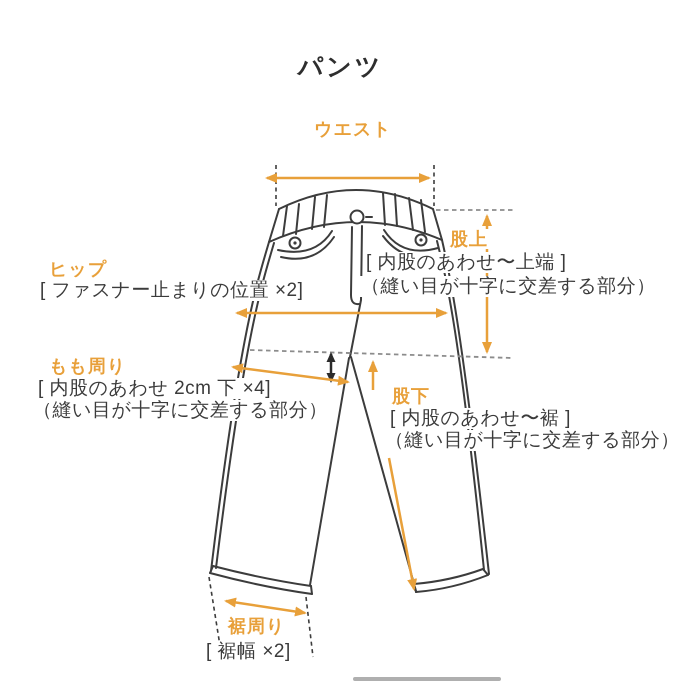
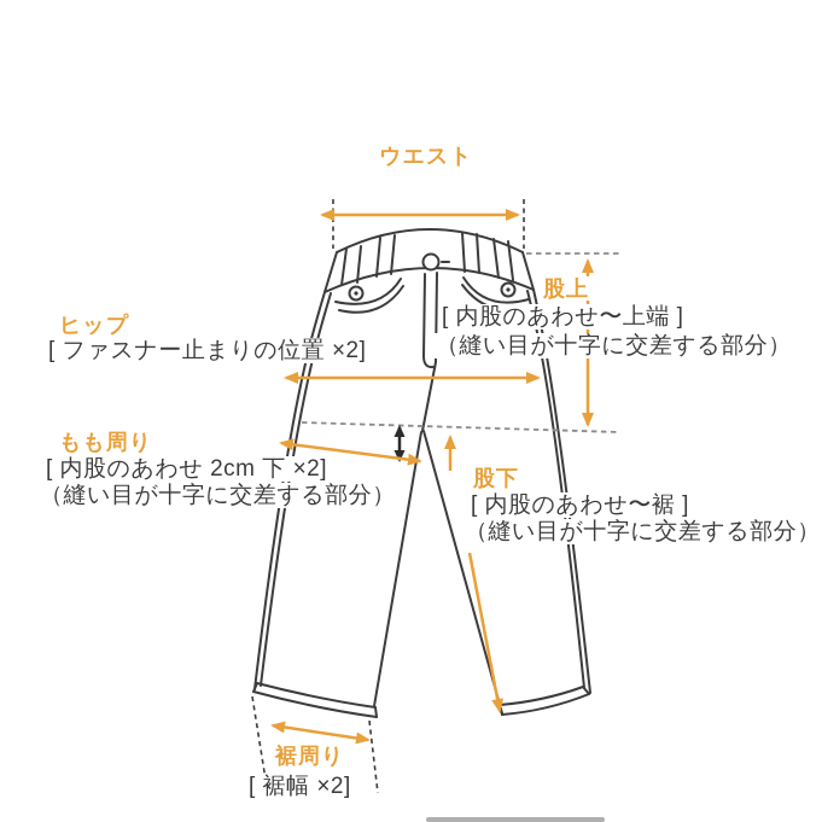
- パンツ
  ウエスト
  ヒップ
  [ ファスナー止まりの位置 ×2]
  もも周り
- [ 内股のあわせ 2cm 下 ×4]
+ [ 内股のあわせ 2cm 下 ×2]
  （縫い目が十字に交差する部分）
  股上
  [ 内股のあわせ〜上端 ]
  （縫い目が十字に交差する部分）
  股下
  [ 内股のあわせ〜裾 ]
  （縫い目が十字に交差する部分）
  裾周り
  [ 裾幅 ×2]
